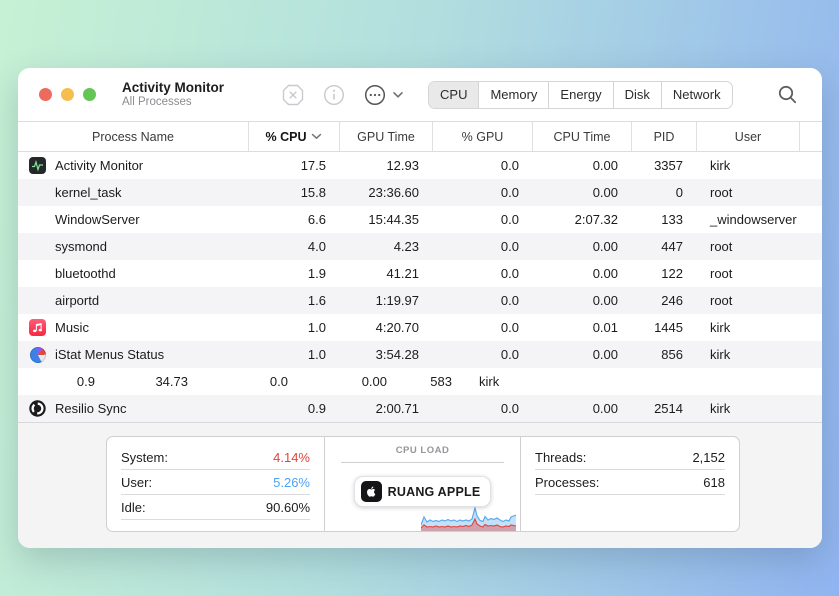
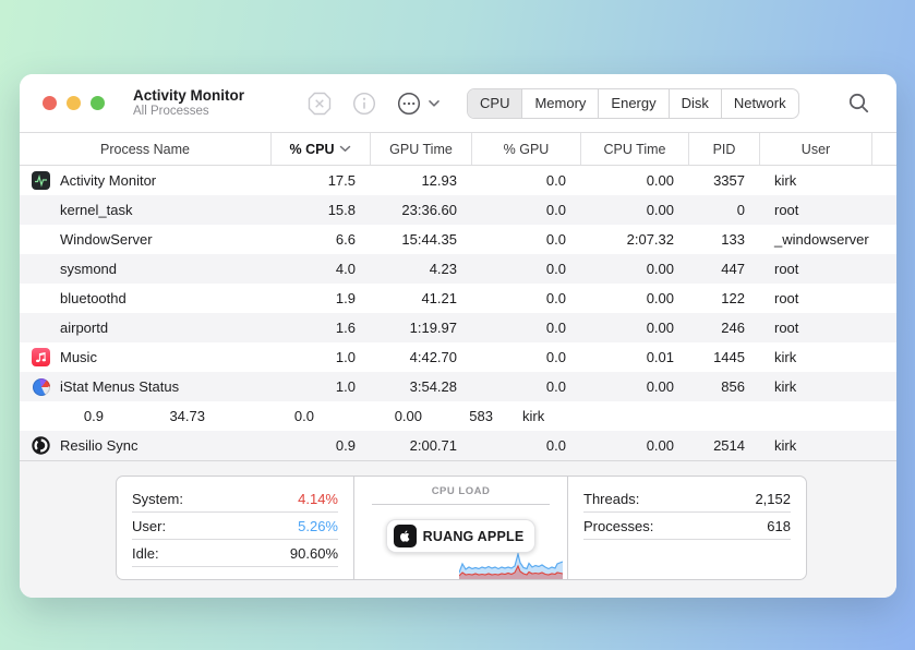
  Activity Monitor
  All Processes
  CPU
  Memory
  Energy
  Disk
  Network
  Process Name
  % CPU
  GPU Time
  % GPU
  CPU Time
  PID
  User
  Activity Monitor
  17.5
  12.93
  0.0
  0.00
  3357
  kirk
  kernel_task
  15.8
  23:36.60
  0.0
  0.00
  0
  root
  WindowServer
  6.6
  15:44.35
  0.0
  2:07.32
  133
  _windowserver
  sysmond
  4.0
  4.23
  0.0
  0.00
  447
  root
  bluetoothd
  1.9
  41.21
  0.0
  0.00
  122
  root
  airportd
  1.6
  1:19.97
  0.0
  0.00
  246
  root
  Music
  1.0
- 4:20.70
+ 4:42.70
  0.0
  0.01
  1445
  kirk
  iStat Menus Status
  1.0
  3:54.28
  0.0
  0.00
  856
  kirk
  0.9
  34.73
  0.0
  0.00
  583
  kirk
  Resilio Sync
  0.9
  2:00.71
  0.0
  0.00
  2514
  kirk
  System:
  4.14%
  User:
  5.26%
  Idle:
  90.60%
  CPU LOAD
  RUANG APPLE
  Threads:
  2,152
  Processes:
  618
